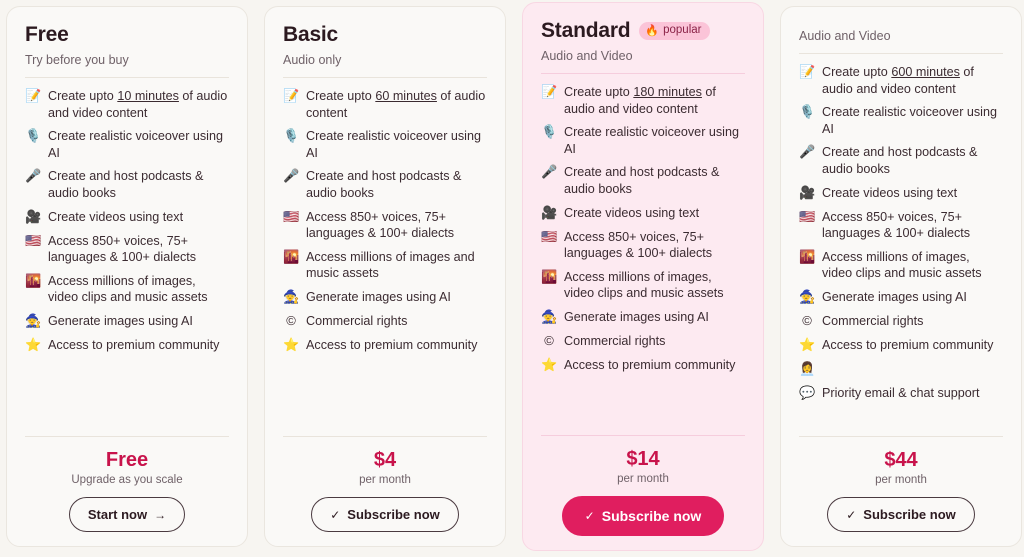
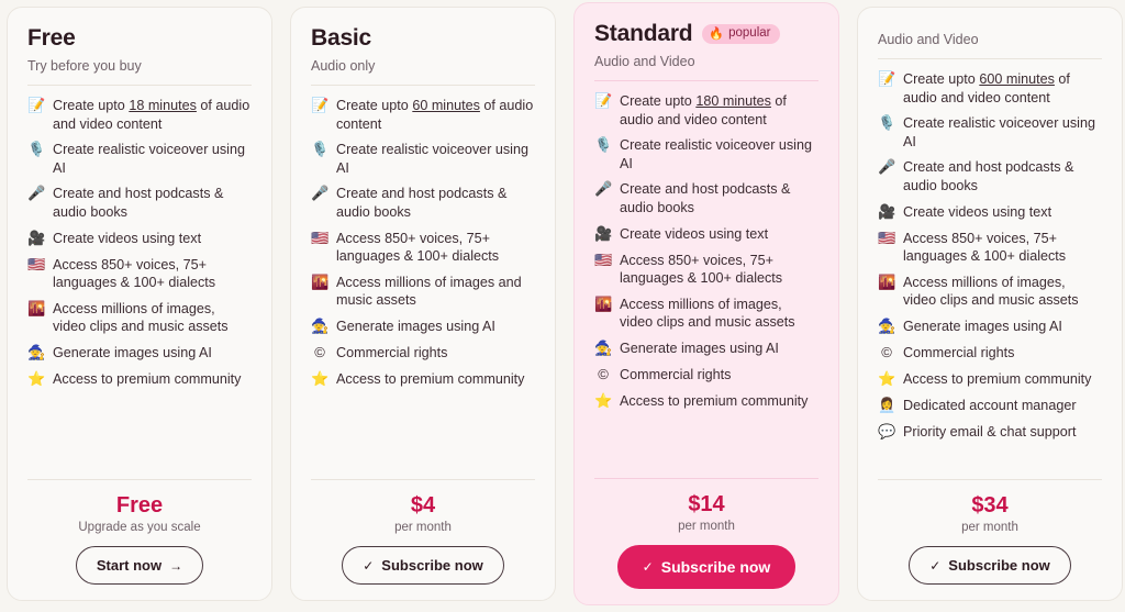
  Free
  Try before you buy
  📝
- Create upto 10 minutes of audio and video content
+ Create upto 18 minutes of audio and video content
  🎙️
  Create realistic voiceover using AI
  🎤
  Create and host podcasts & audio books
  🎥
  Create videos using text
  🇺🇸
  Access 850+ voices, 75+ languages & 100+ dialects
  🌇
  Access millions of images, video clips and music assets
  🧙
  Generate images using AI
  ⭐
  Access to premium community
  Free
  Upgrade as you scale
  Start now
  →
  Basic
  Audio only
  📝
  Create upto 60 minutes of audio content
  🎙️
  Create realistic voiceover using AI
  🎤
  Create and host podcasts & audio books
  🇺🇸
  Access 850+ voices, 75+ languages & 100+ dialects
  🌇
  Access millions of images and music assets
  🧙
  Generate images using AI
  ©
  Commercial rights
  ⭐
  Access to premium community
  $4
  per month
  ✓
  Subscribe now
  Standard
  🔥
  popular
  Audio and Video
  📝
  Create upto 180 minutes of audio and video content
  🎙️
  Create realistic voiceover using AI
  🎤
  Create and host podcasts & audio books
  🎥
  Create videos using text
  🇺🇸
  Access 850+ voices, 75+ languages & 100+ dialects
  🌇
  Access millions of images, video clips and music assets
  🧙
  Generate images using AI
  ©
  Commercial rights
  ⭐
  Access to premium community
  $14
  per month
  ✓
  Subscribe now
  Audio and Video
  📝
  Create upto 600 minutes of audio and video content
  🎙️
  Create realistic voiceover using AI
  🎤
  Create and host podcasts & audio books
  🎥
  Create videos using text
  🇺🇸
  Access 850+ voices, 75+ languages & 100+ dialects
  🌇
  Access millions of images, video clips and music assets
  🧙
  Generate images using AI
  ©
  Commercial rights
  ⭐
  Access to premium community
  👩‍💼
+ Dedicated account manager
  💬
  Priority email & chat support
- $44
+ $34
  per month
  ✓
  Subscribe now
